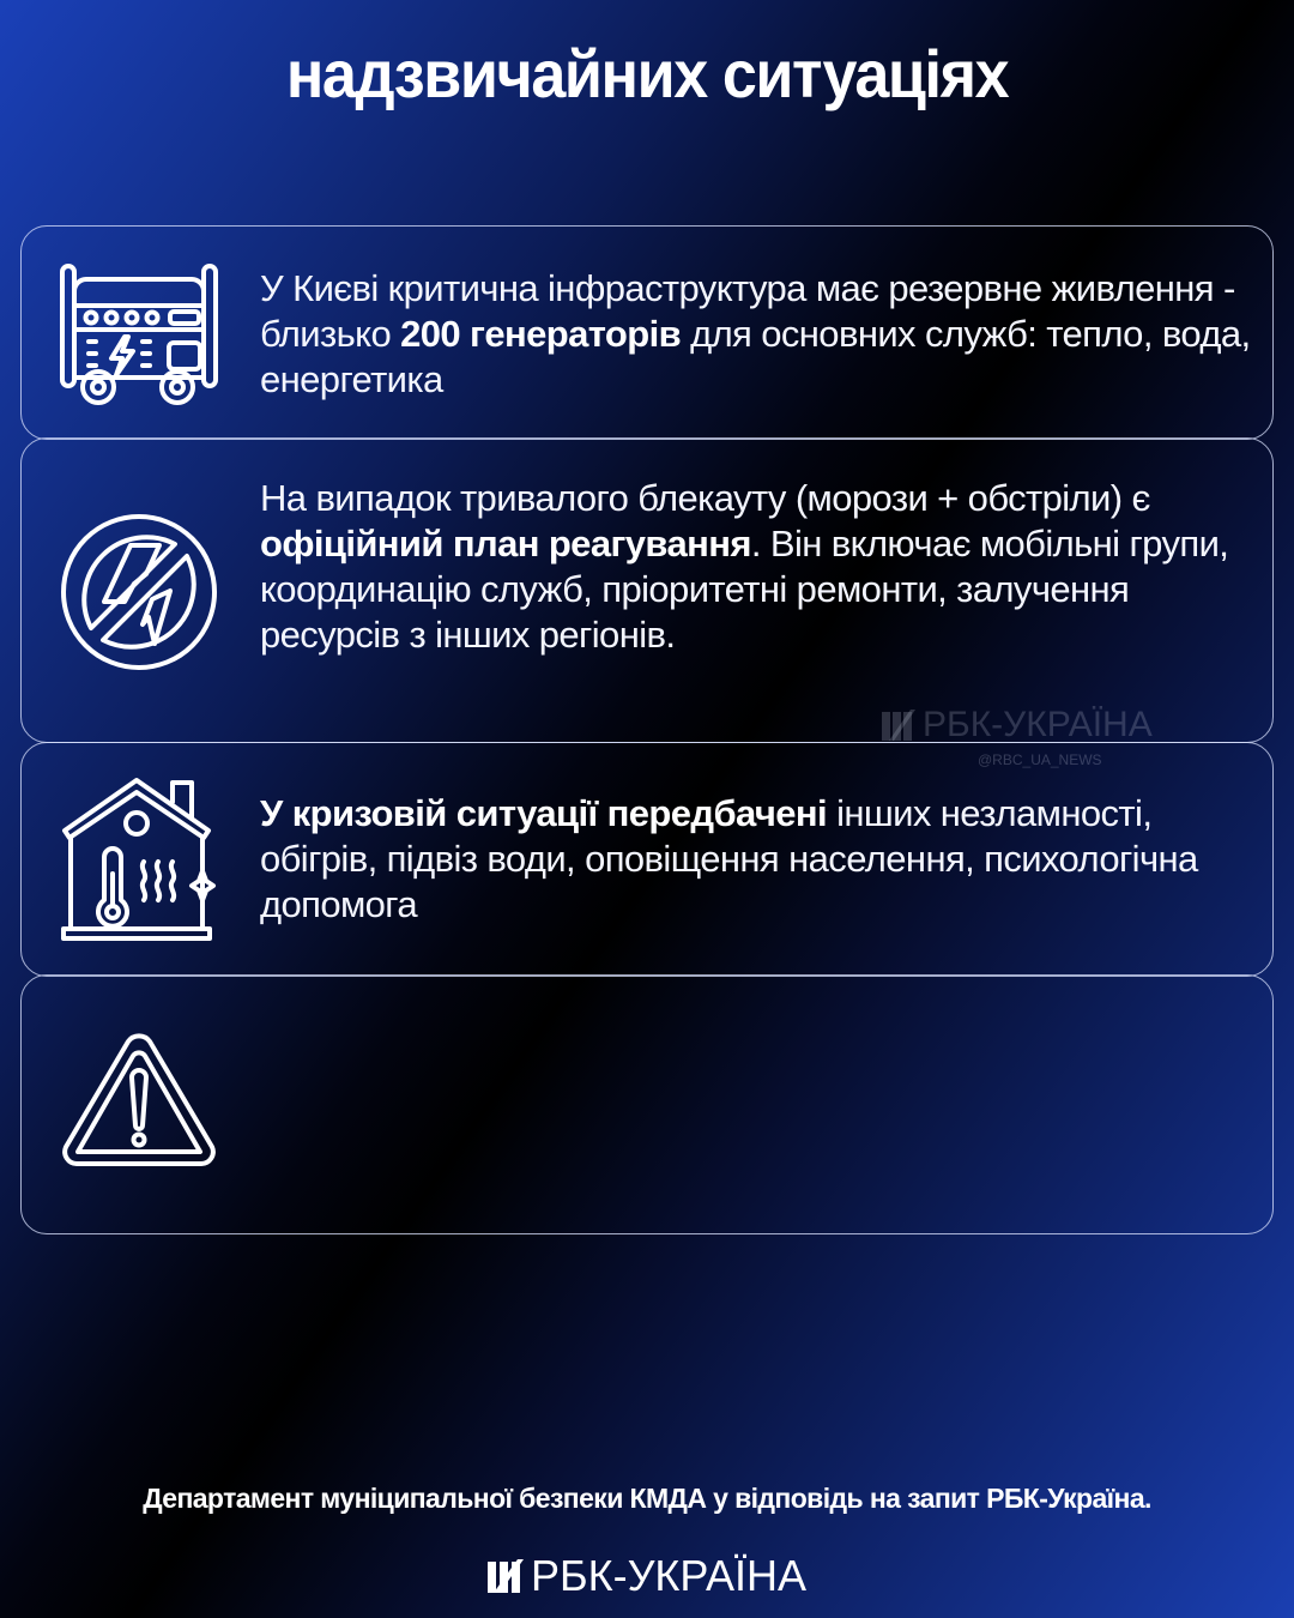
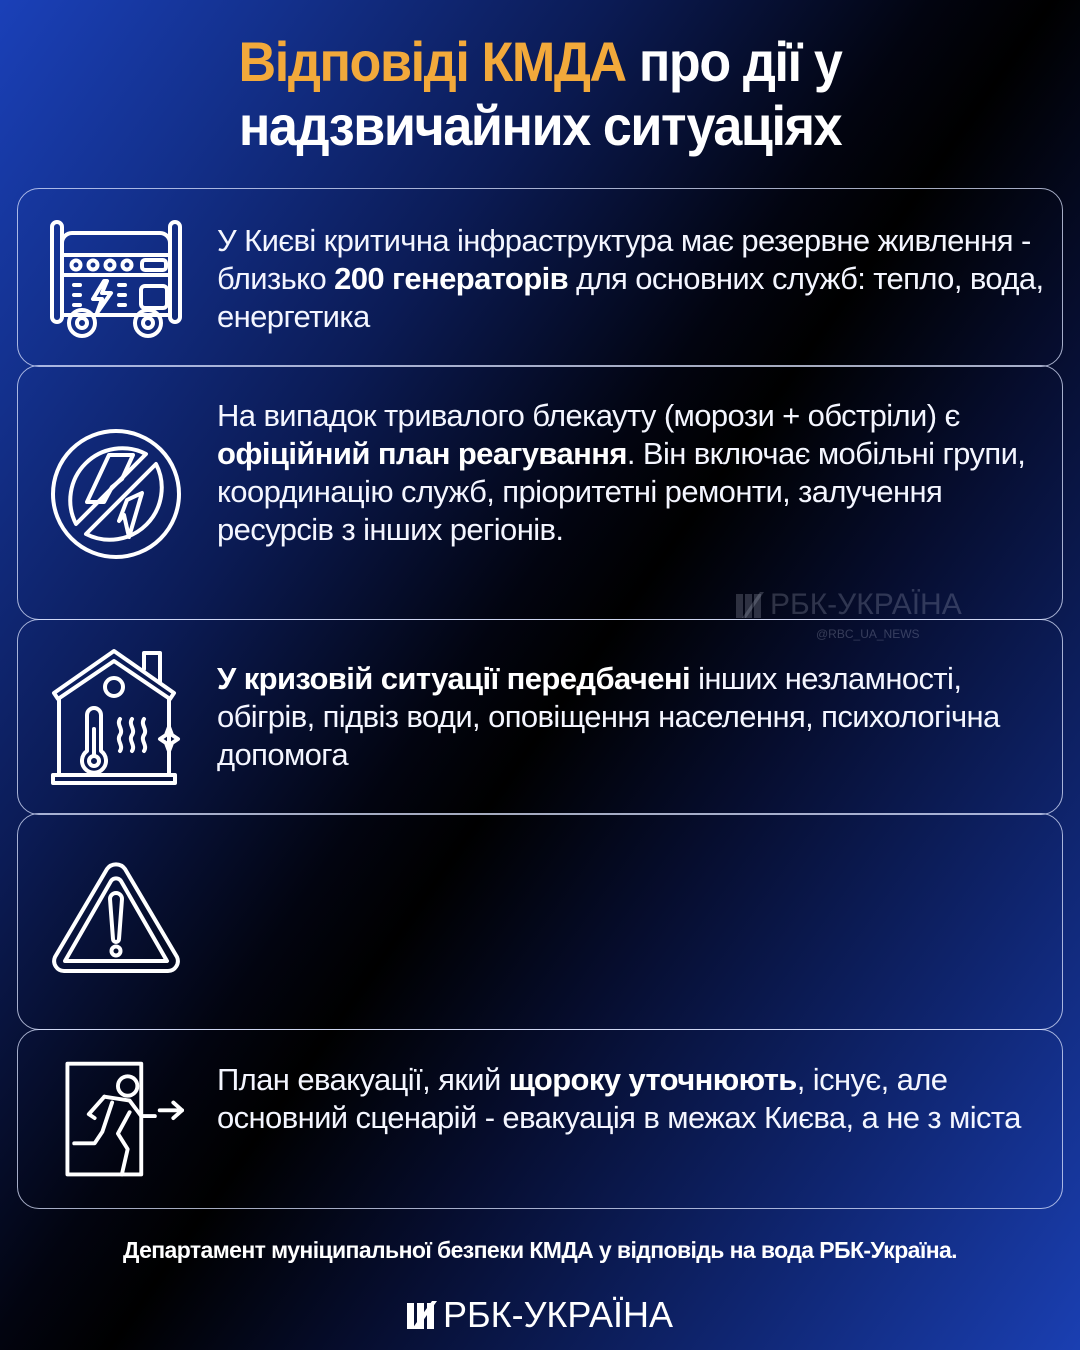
+ Відповіді КМДА про дії у
  надзвичайних ситуаціях
  У Києві критична інфраструктура має резервне живлення - близько 200 генераторів для основних служб: тепло, вода, енергетика
  На випадок тривалого блекауту (морози + обстріли) є офіційний план реагування. Він включає мобільні групи, координацію служб, пріоритетні ремонти, залучення ресурсів з інших регіонів.
  У кризовій ситуації передбачені інших незламності, обігрів, підвіз води, оповіщення населення, психологічна допомога
+ План евакуації, який щороку уточнюють, існує, але основний сценарій - евакуація в межах Києва, а не з міста
  РБК-УКРАЇНА
  @RBC_UA_NEWS
- Департамент муніципальної безпеки КМДА у відповідь на запит РБК-Україна.
+ Департамент муніципальної безпеки КМДА у відповідь на вода РБК-Україна.
  РБК-УКРАЇНА
